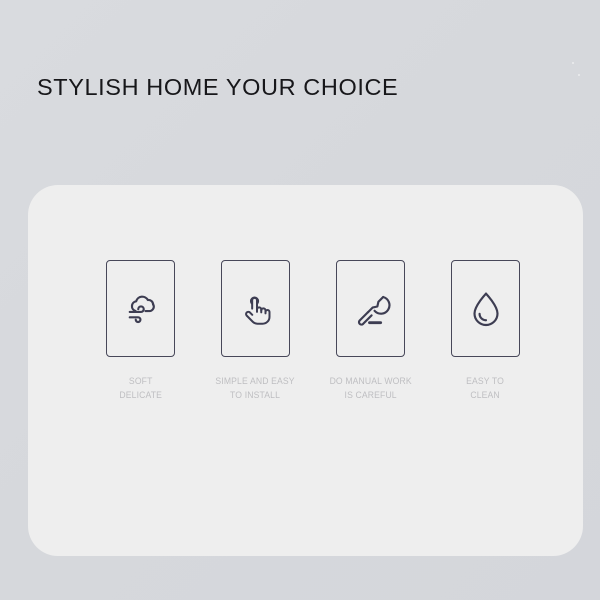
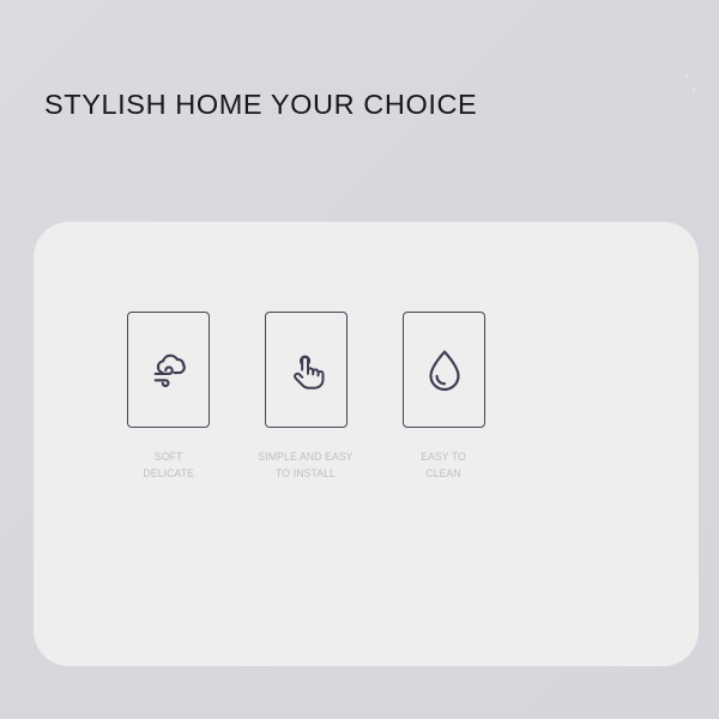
  STYLISH HOME YOUR CHOICE
  SOFT
  DELICATE
  SIMPLE AND EASY
  TO INSTALL
- DO MANUAL WORK
- IS CAREFUL
  EASY TO
  CLEAN
